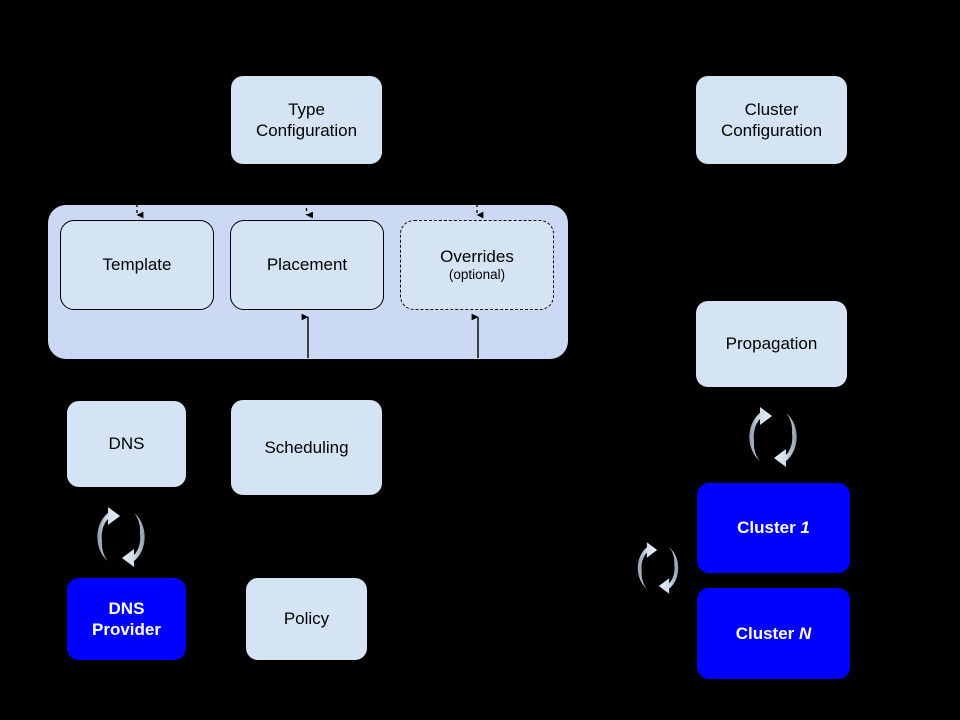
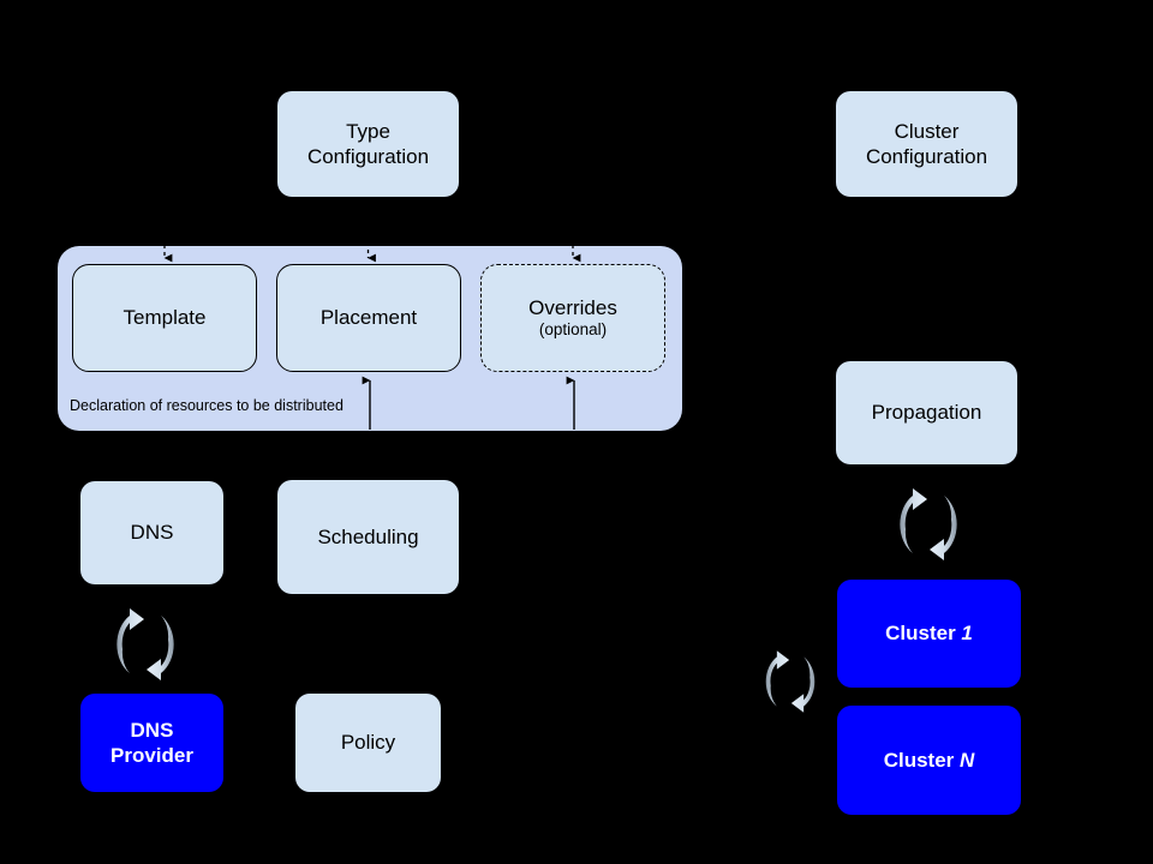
  Type
  Configuration
  Cluster
  Configuration
  Template
  Placement
  Overrides
  (optional)
+ Declaration of resources to be distributed
  DNS
  DNS
  Provider
  Scheduling
  Policy
  Propagation
  Cluster 1
  Cluster N
